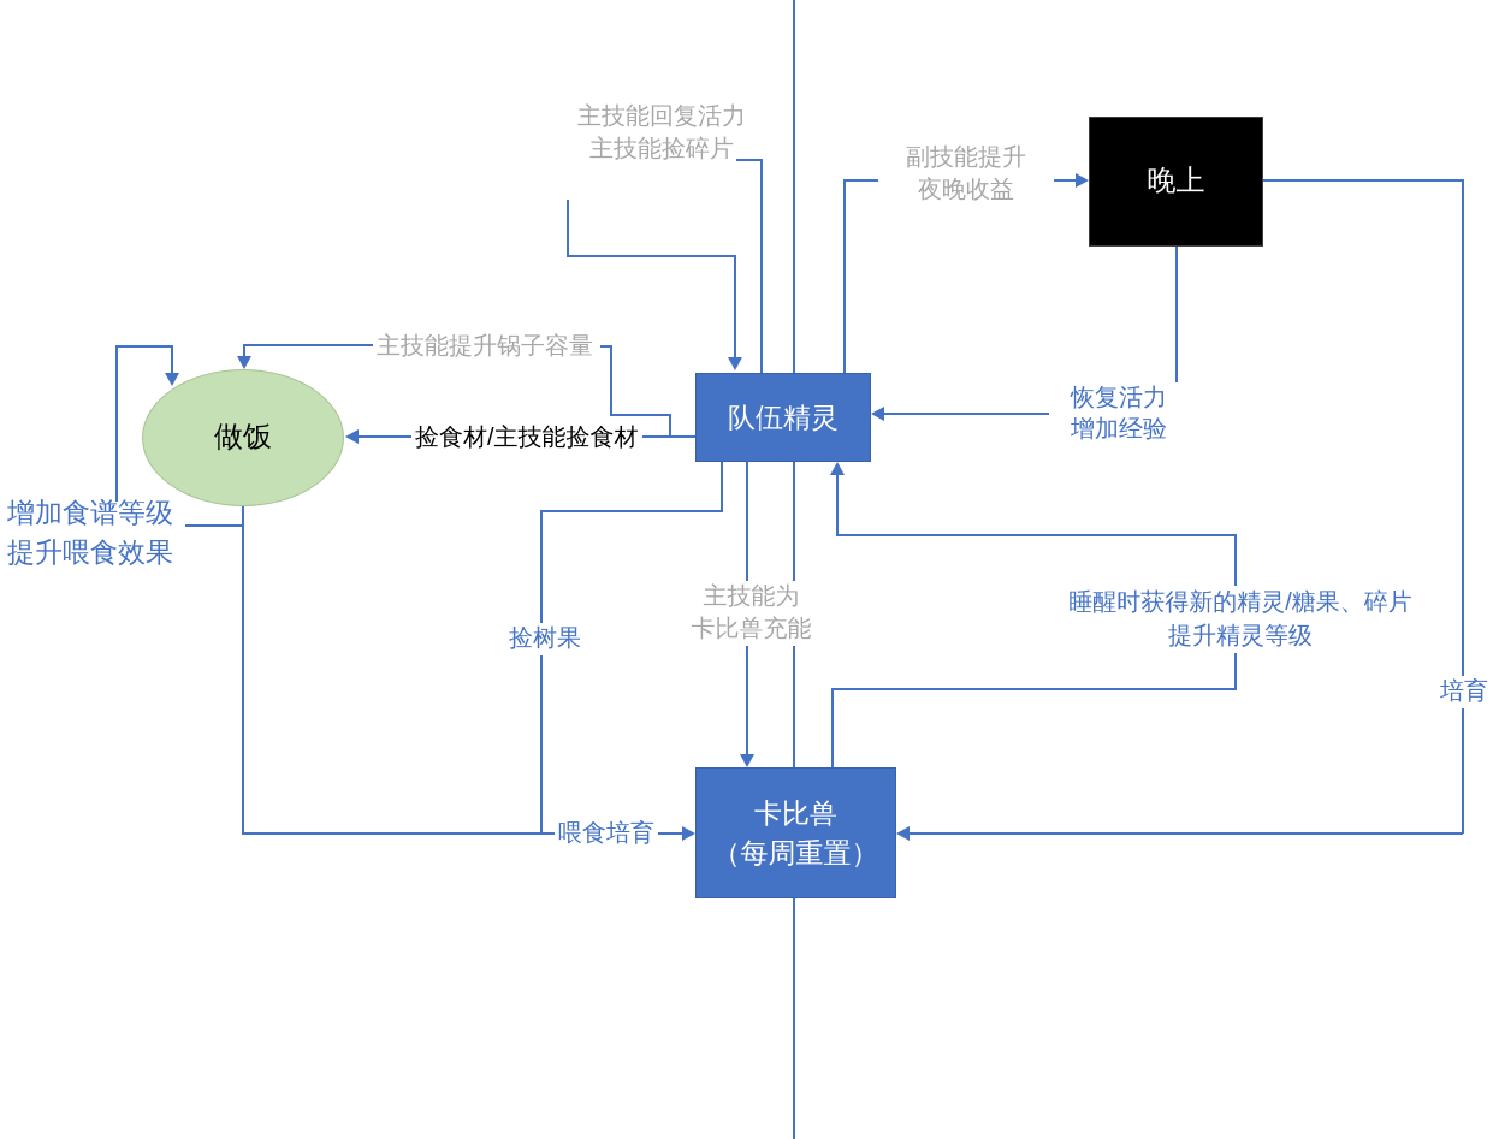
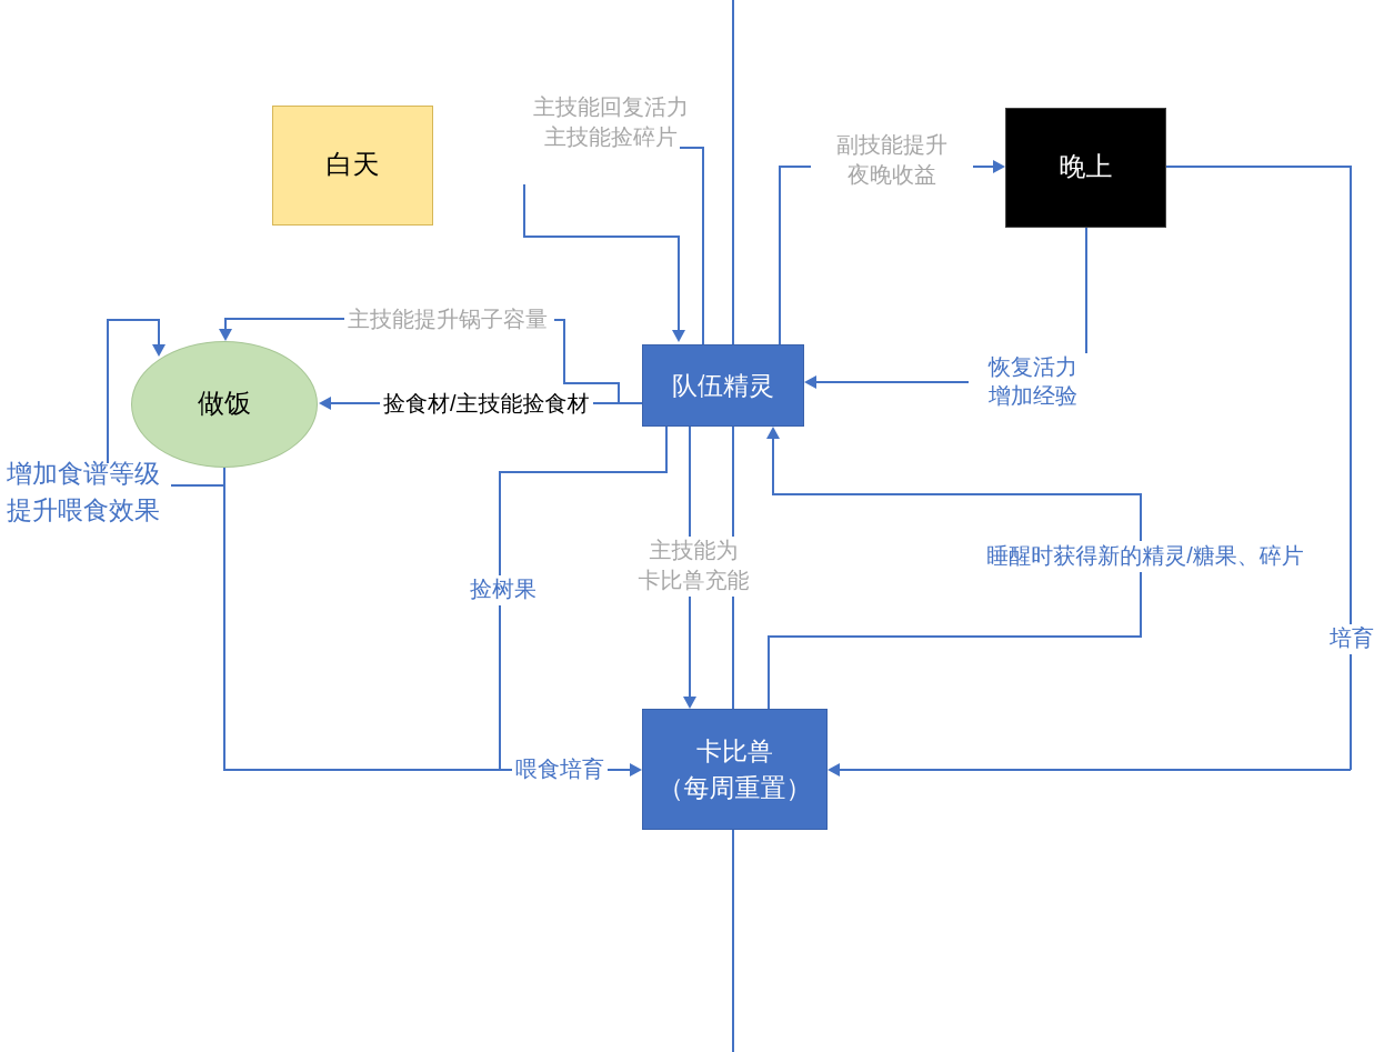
  主技能回复活力
  主技能捡碎片
  副技能提升
  夜晚收益
  主技能提升锅子容量
  捡食材/主技能捡食材
  增加食谱等级
  提升喂食效果
  恢复活力
  增加经验
  捡树果
  主技能为
  卡比兽充能
  睡醒时获得新的精灵/糖果、碎片
- 提升精灵等级
  喂食培育
  培育
+ 白天
  晚上
  队伍精灵
  做饭
  卡比兽
  （每周重置）
